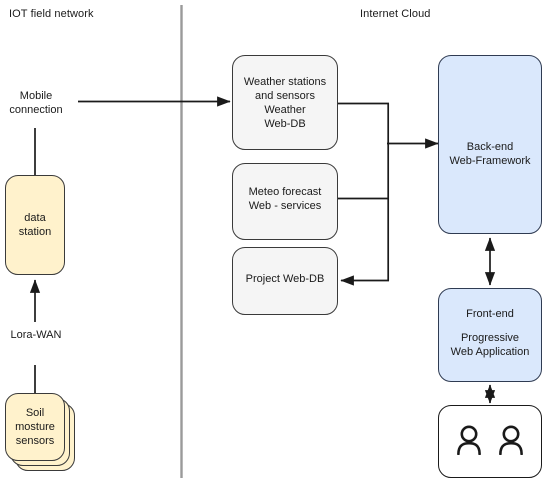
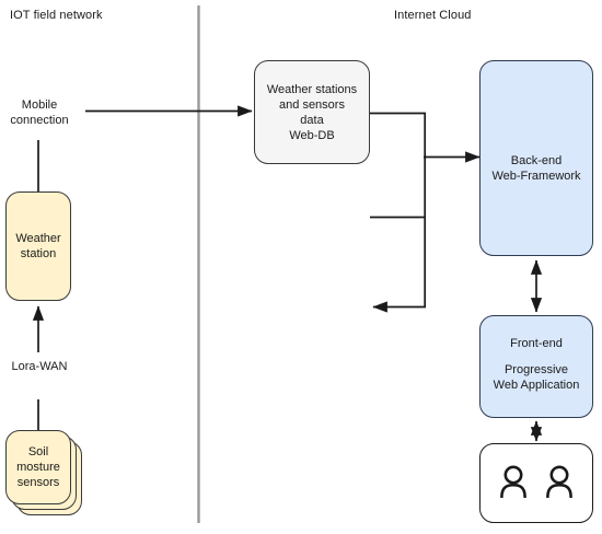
  IOT field network
  Internet Cloud
  Mobile
  connection
  Lora-WAN
- data
+ Weather
  station
  Soil
  mosture
  sensors
  Weather stations
  and sensors
- Weather
+ data
  Web-DB
- Meteo forecast
- Web - services
- Project Web-DB
  Back-end
  Web-Framework
  Front-end Progressive
  Web Application
